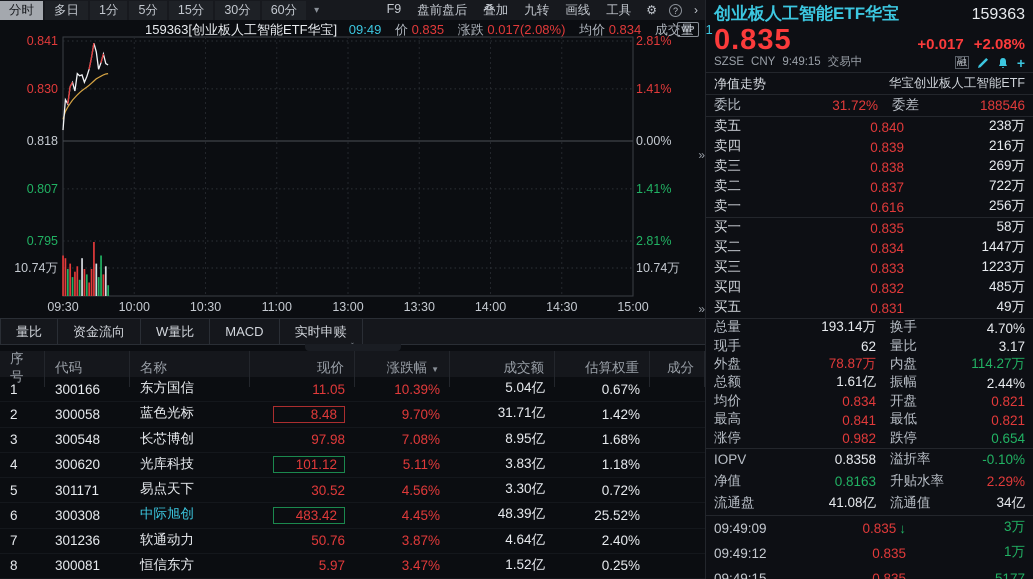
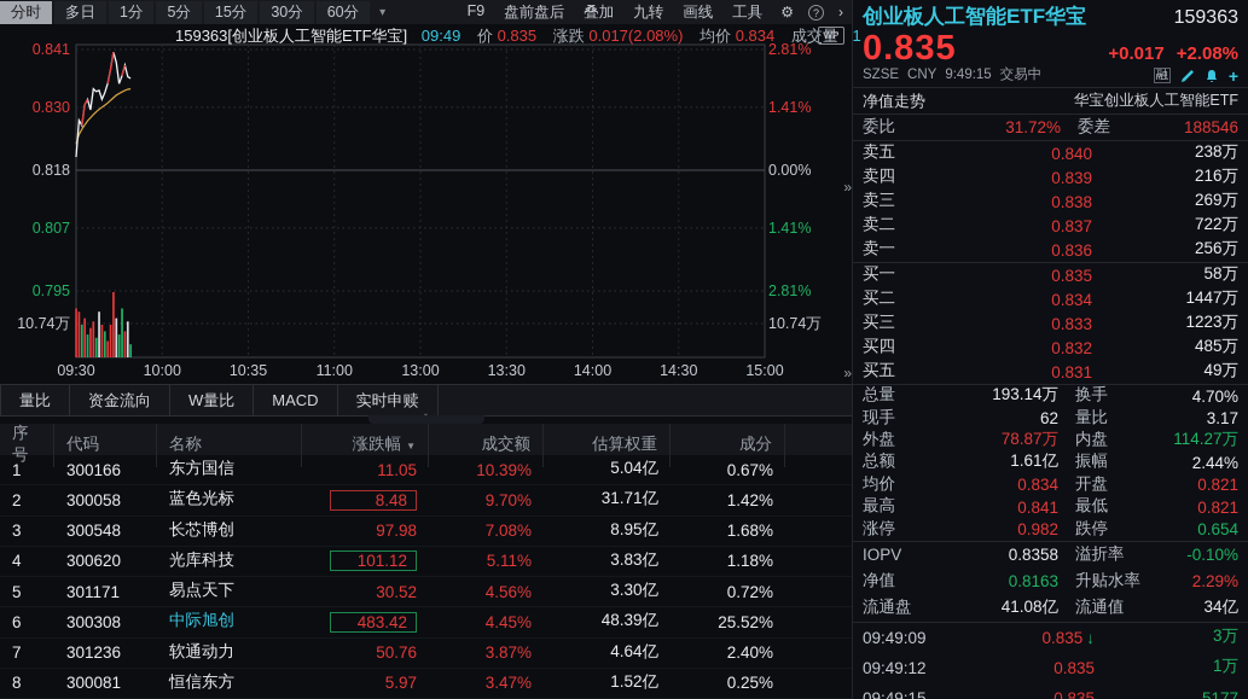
  分时
  多日
  1分
  5分
  15分
  30分
  60分
  ▾
  F9
  盘前盘后
  叠加
  九转
  画线
  工具
  ⚙
  ?
  ›
  159363[创业板人工智能ETF华宝] 09:49 价 0.835 涨跌 0.017(2.08%) 均价 0.834 成交量 1
  WP
  0.841
  0.830
  0.818
  0.807
  0.795
  10.74万
  2.81%
  1.41%
  0.00%
  1.41%
  2.81%
  10.74万
  09:30
  10:00
- 10:30
+ 10:35
  11:00
  13:00
  13:30
  14:00
  14:30
  15:00
  »
  »
  量比
  资金流向
  W量比
  MACD
  实时申赎
  ˇ
  序号
  代码
  名称
- 现价
  涨跌幅
  ▼
  成交额
  估算权重
  成分
  1
  300166
  东方国信
  11.05
  10.39%
  5.04亿
  0.67%
  2
  300058
  蓝色光标
  8.48
  9.70%
  31.71亿
  1.42%
  3
  300548
  长芯博创
  97.98
  7.08%
  8.95亿
  1.68%
  4
  300620
  光库科技
  101.12
  5.11%
  3.83亿
  1.18%
  5
  301171
  易点天下
  30.52
  4.56%
  3.30亿
  0.72%
  6
  300308
  中际旭创
  483.42
  4.45%
  48.39亿
  25.52%
  7
  301236
  软通动力
  50.76
  3.87%
  4.64亿
  2.40%
  8
  300081
  恒信东方
  5.97
  3.47%
  1.52亿
  0.25%
  创业板人工智能ETF华宝
  159363
  0.835
  +0.017 +2.08%
  SZSE CNY 9:49:15 交易中
  融
  +
  净值走势
  华宝创业板人工智能ETF
  委比
  31.72%
  委差
  188546
  卖五
  0.840
  238万
  卖四
  0.839
  216万
  卖三
  0.838
  269万
  卖二
  0.837
  722万
  卖一
- 0.616
+ 0.836
  256万
  买一
  0.835
  58万
  买二
  0.834
  1447万
  买三
  0.833
  1223万
  买四
  0.832
  485万
  买五
  0.831
  49万
  总量
  193.14万
  换手
  4.70%
  现手
  62
  量比
  3.17
  外盘
  78.87万
  内盘
  114.27万
  总额
  1.61亿
  振幅
  2.44%
  均价
  0.834
  开盘
  0.821
  最高
  0.841
  最低
  0.821
  涨停
  0.982
  跌停
  0.654
  IOPV
  0.8358
  溢折率
  -0.10%
  净值
  0.8163
  升贴水率
  2.29%
  流通盘
  41.08亿
  流通值
  34亿
  09:49:09
  0.835 ↓
  3万
  09:49:12
  0.835
  1万
  09:49:15
  0.835
  5177
